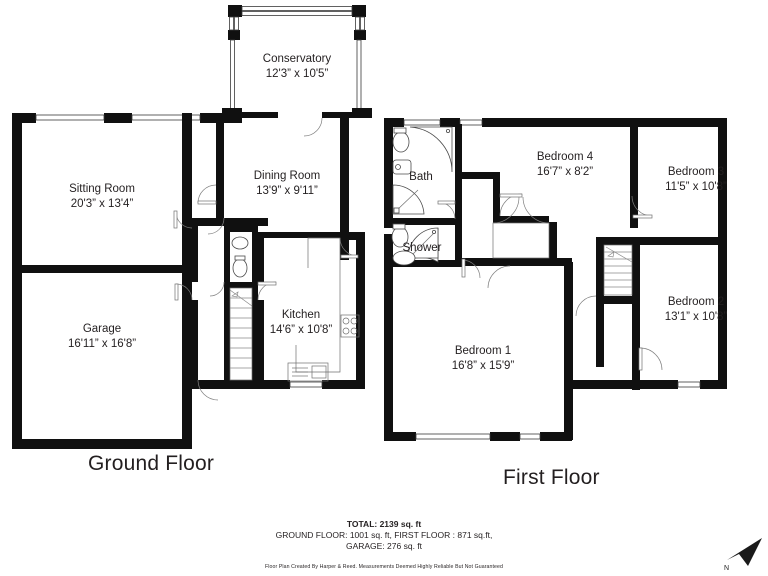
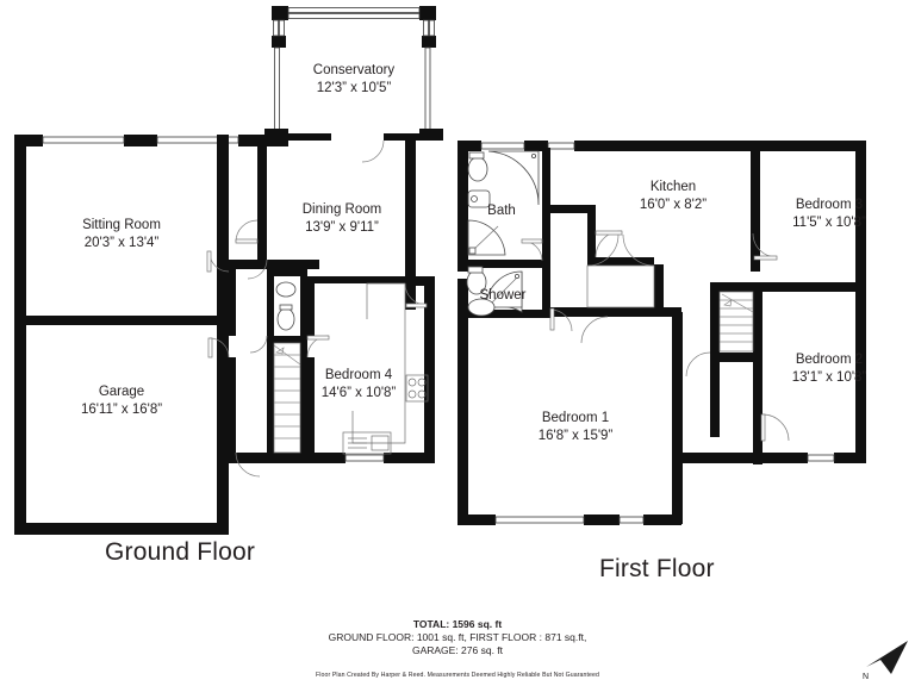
  Conservatory
  12'3” x 10'5”
  Sitting Room
  20'3” x 13'4”
  Dining Room
  13'9” x 9'11”
  Garage
  16'11” x 16'8”
- Kitchen
+ Bedroom 4
  14'6” x 10'8”
  Bath
  Shower
- Bedroom 4
+ Kitchen
- 16'7” x 8'2”
+ 16'0” x 8'2”
  Bedroom 3
  11'5” x 10'8”
  Bedroom 2
  13'1” x 10'8”
  Bedroom 1
  16'8” x 15'9”
  Ground Floor
  First Floor
- TOTAL: 2139 sq. ft
+ TOTAL: 1596 sq. ft
  GROUND FLOOR: 1001 sq. ft, FIRST FLOOR : 871 sq.ft,
  GARAGE: 276 sq. ft
